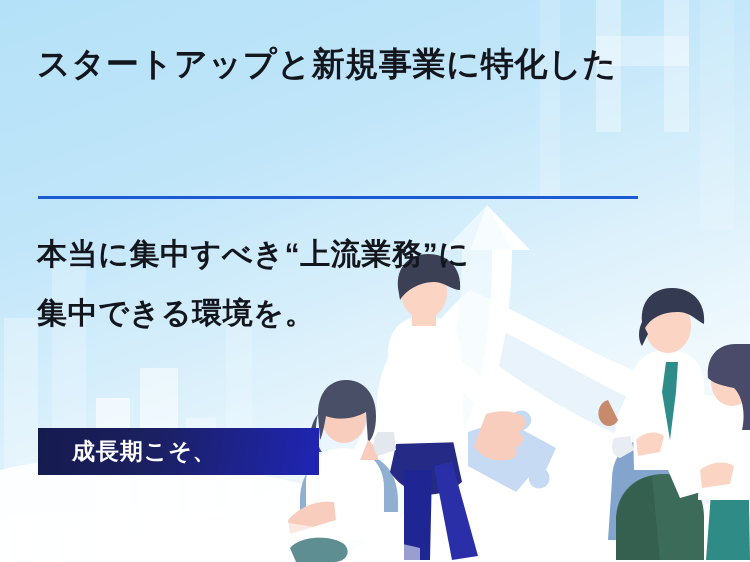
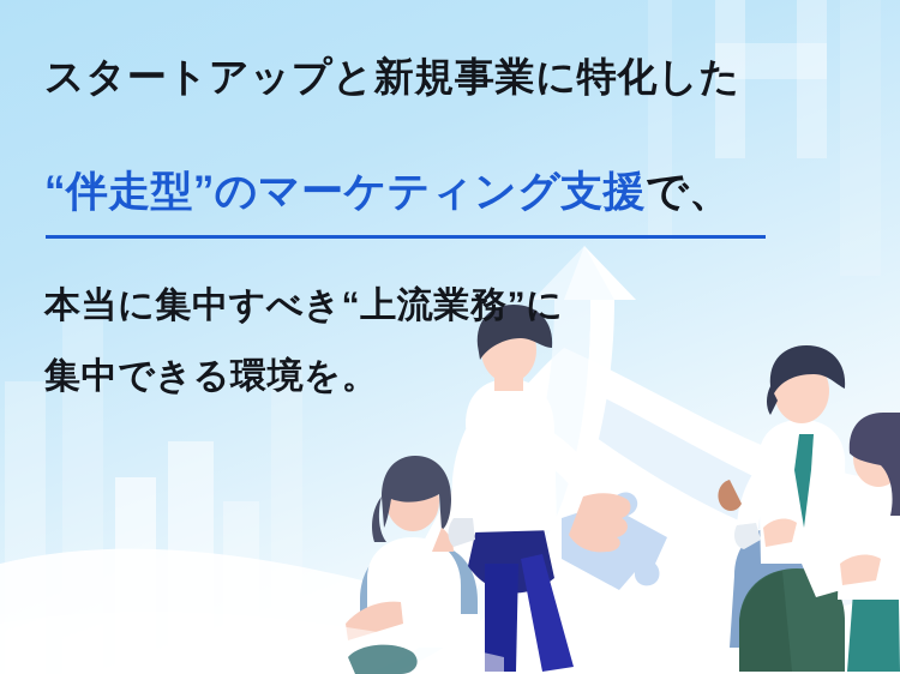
  スタートアップと新規事業に特化した
+ “伴走型”のマーケティング支援で、
  本当に集中すべき“上流業務”に
  集中できる環境を。
- 成長期こそ、
